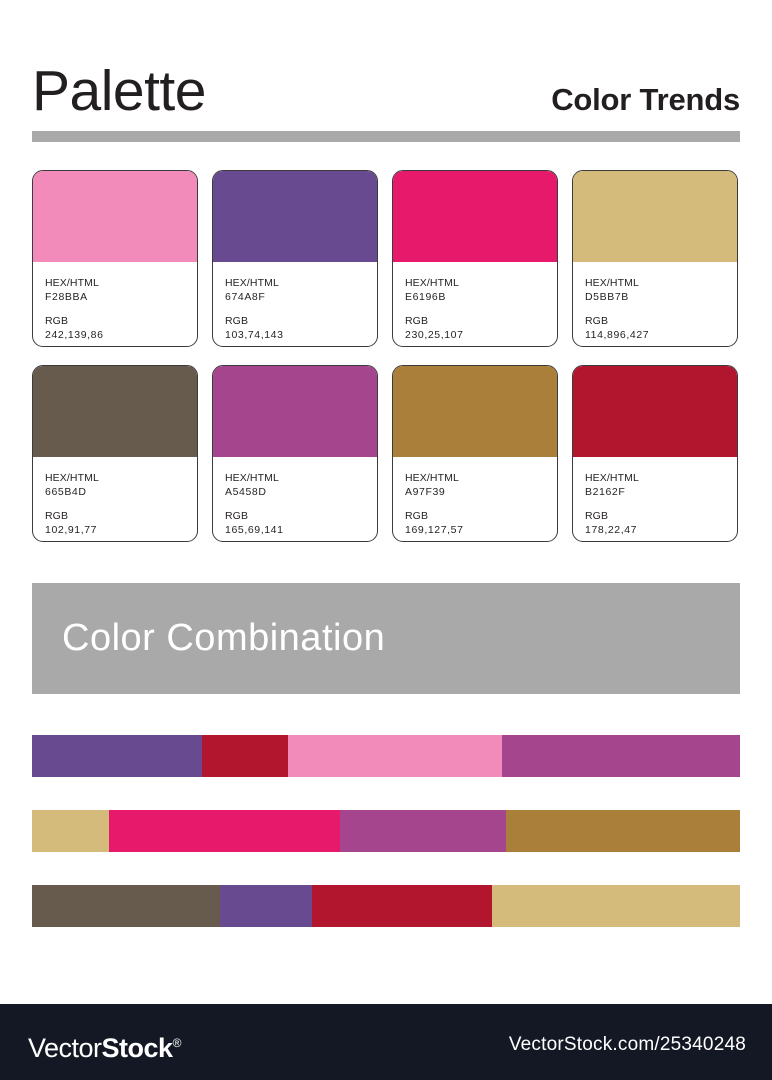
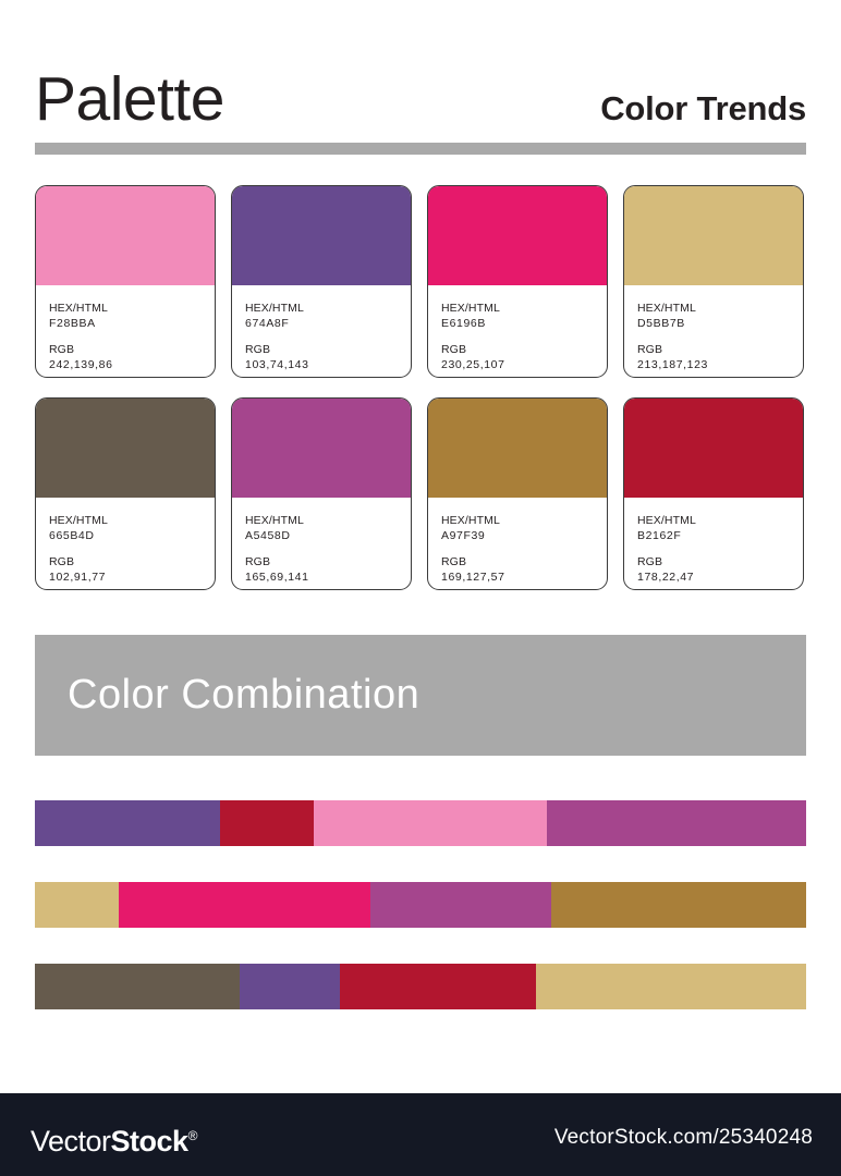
  Palette
  Color Trends
  HEX/HTML
  F28BBA
  RGB
  242,139,86
  HEX/HTML
  674A8F
  RGB
  103,74,143
  HEX/HTML
  E6196B
  RGB
  230,25,107
  HEX/HTML
  D5BB7B
  RGB
- 114,896,427
+ 213,187,123
  HEX/HTML
  665B4D
  RGB
  102,91,77
  HEX/HTML
  A5458D
  RGB
  165,69,141
  HEX/HTML
  A97F39
  RGB
  169,127,57
  HEX/HTML
  B2162F
  RGB
  178,22,47
  Color Combination
  VectorStock®
  VectorStock.com/25340248
